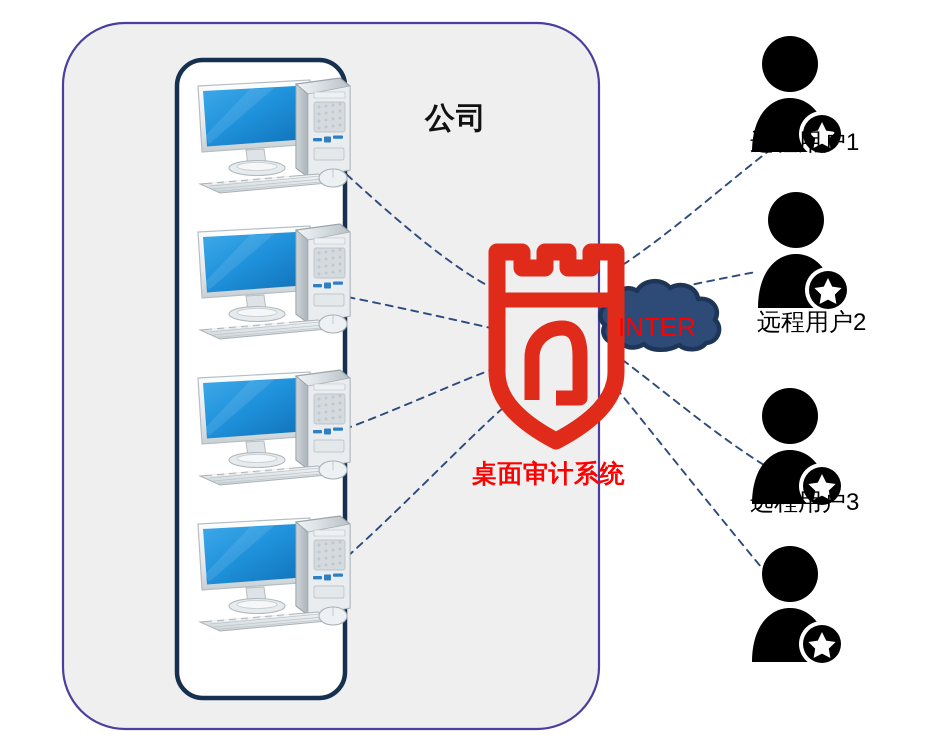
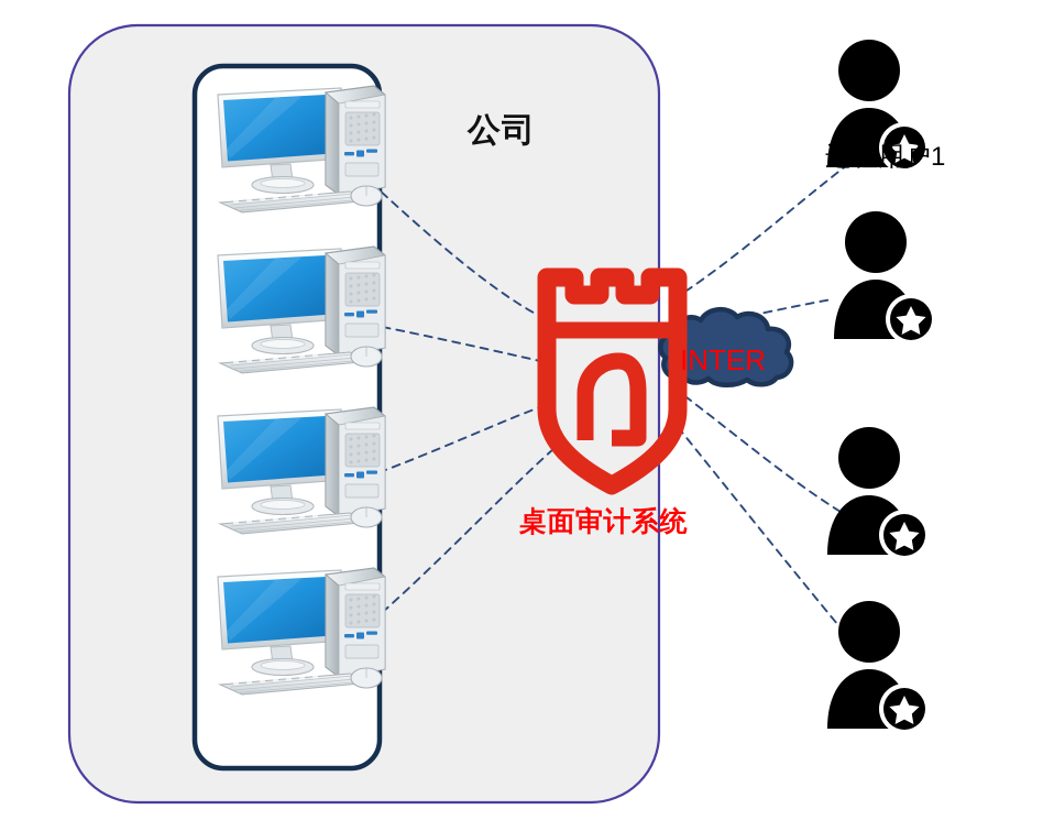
  公司
  INTER
  桌面审计系统
  远程用户1
- 远程用户2
- 远程用户3
